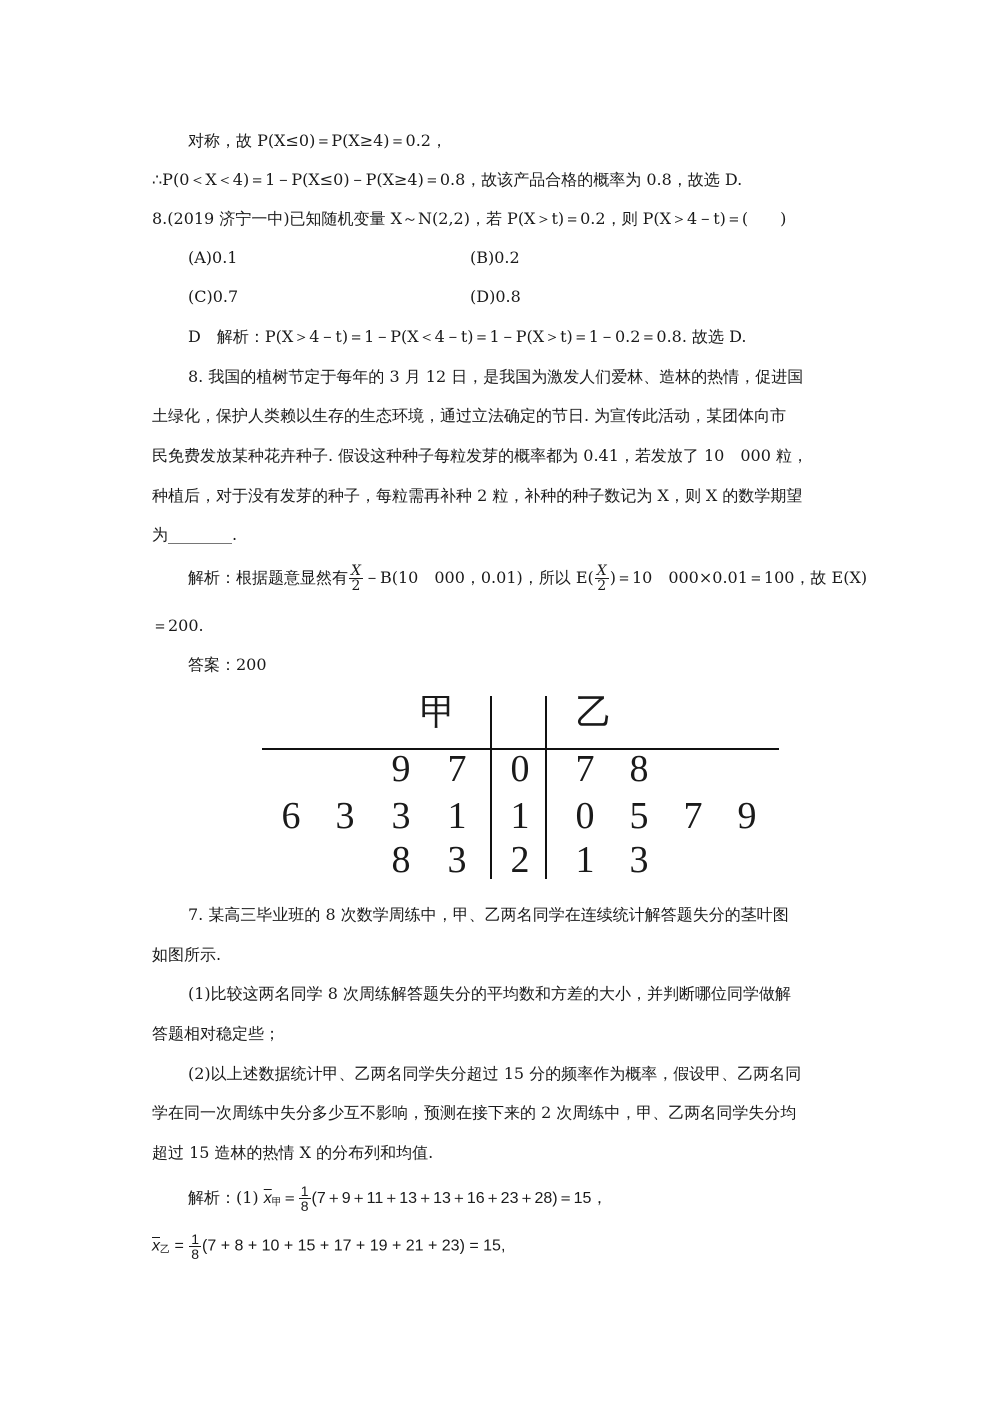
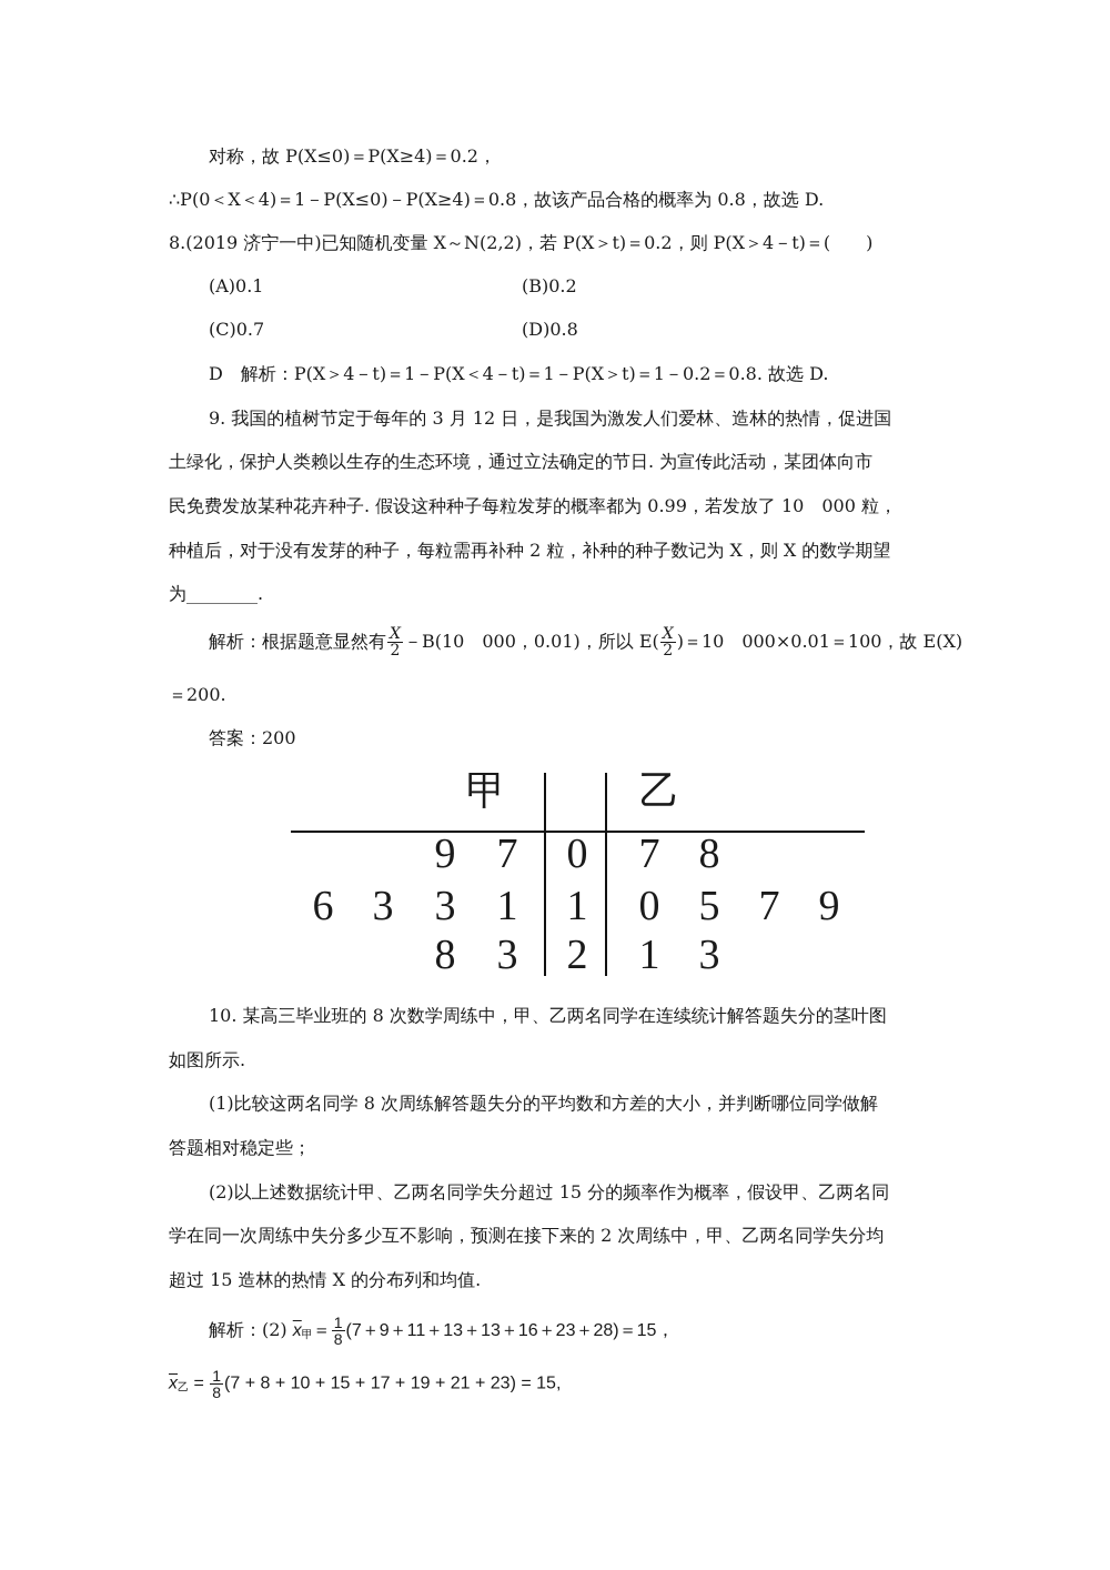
  对称，故 P(X≤0)＝P(X≥4)＝0.2，
  ∴P(0＜X＜4)＝1－P(X≤0)－P(X≥4)＝0.8，故该产品合格的概率为 0.8，故选 D.
  8.(2019 济宁一中)已知随机变量 X～N(2,2)，若 P(X＞t)＝0.2，则 P(X＞4－t)＝( )
  (A)0.1
  (B)0.2
  (C)0.7
  (D)0.8
  D 解析：P(X＞4－t)＝1－P(X＜4－t)＝1－P(X＞t)＝1－0.2＝0.8. 故选 D.
- 8. 我国的植树节定于每年的 3 月 12 日，是我国为激发人们爱林、造林的热情，促进国
+ 9. 我国的植树节定于每年的 3 月 12 日，是我国为激发人们爱林、造林的热情，促进国
  土绿化，保护人类赖以生存的生态环境，通过立法确定的节日. 为宣传此活动，某团体向市
- 民免费发放某种花卉种子. 假设这种种子每粒发芽的概率都为 0.41，若发放了 10 000 粒，
+ 民免费发放某种花卉种子. 假设这种种子每粒发芽的概率都为 0.99，若发放了 10 000 粒，
  种植后，对于没有发芽的种子，每粒需再补种 2 粒，补种的种子数记为 X，则 X 的数学期望
  为________.
  解析：根据题意显然有
  X
  2
  －B(10 000，0.01)，所以 E(
  X
  2
  )＝10 000×0.01＝100，故 E(X)
  ＝200.
  答案：200
  甲
  乙
  9
  7
  0
  7
  8
  6
  3
  3
  1
  1
  0
  5
  7
  9
  8
  3
  2
  1
  3
- 7. 某高三毕业班的 8 次数学周练中，甲、乙两名同学在连续统计解答题失分的茎叶图
+ 10. 某高三毕业班的 8 次数学周练中，甲、乙两名同学在连续统计解答题失分的茎叶图
  如图所示.
  (1)比较这两名同学 8 次周练解答题失分的平均数和方差的大小，并判断哪位同学做解
  答题相对稳定些；
  (2)以上述数据统计甲、乙两名同学失分超过 15 分的频率作为概率，假设甲、乙两名同
  学在同一次周练中失分多少互不影响，预测在接下来的 2 次周练中，甲、乙两名同学失分均
  超过 15 造林的热情 X 的分布列和均值.
- 解析：(1) x甲＝
+ 解析：(2) x甲＝
  1
  8
  (7＋9＋11＋13＋13＋16＋23＋28)＝15，
  x乙 =
  1
  8
  (7 + 8 + 10 + 15 + 17 + 19 + 21 + 23) = 15,
